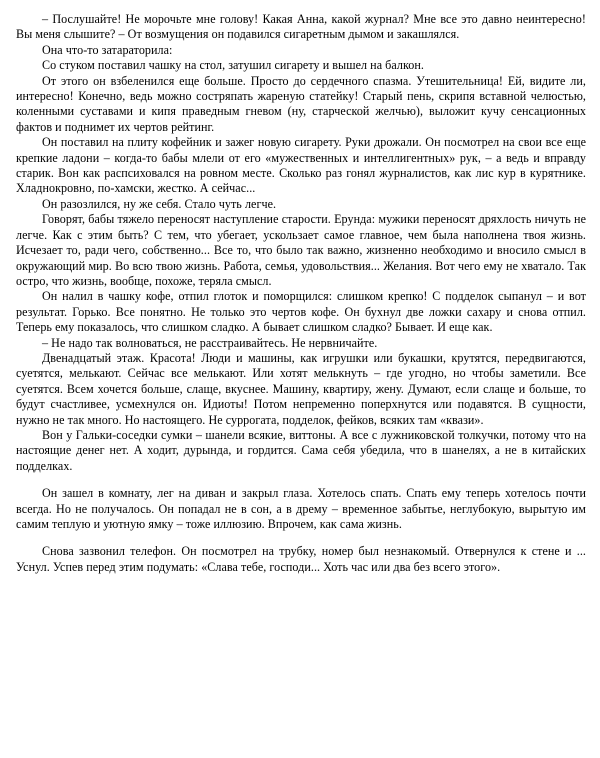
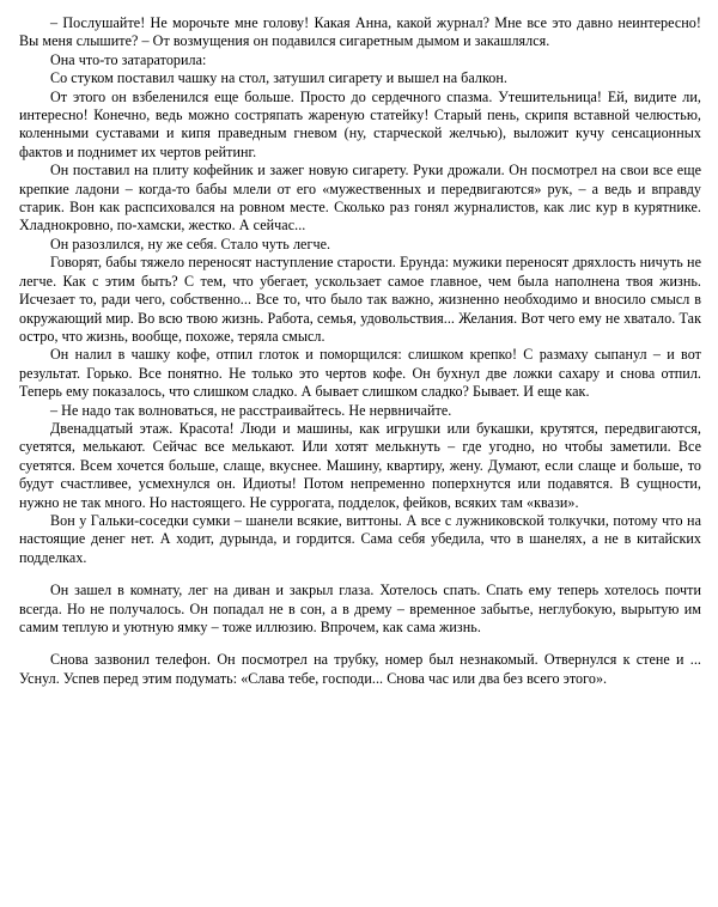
  – Послушайте! Не морочьте мне голову! Какая Анна, какой журнал? Мне все это давно неинтересно! Вы меня слышите? – От возмущения он подавился сигаретным дымом и закашлялся.
  Она что-то затараторила:
  Со стуком поставил чашку на стол, затушил сигарету и вышел на балкон.
  От этого он взбеленился еще больше. Просто до сердечного спазма. Утешительница! Ей, видите ли, интересно! Конечно, ведь можно состряпать жареную статейку! Старый пень, скрипя вставной челюстью, коленными суставами и кипя праведным гневом (ну, старческой желчью), выложит кучу сенсационных фактов и поднимет их чертов рейтинг.
- Он поставил на плиту кофейник и зажег новую сигарету. Руки дрожали. Он посмотрел на свои все еще крепкие ладони – когда-то бабы млели от его «мужественных и интеллигентных» рук, – а ведь и вправду старик. Вон как распсиховался на ровном месте. Сколько раз гонял журналистов, как лис кур в курятнике. Хладнокровно, по-хамски, жестко. А сейчас...
+ Он поставил на плиту кофейник и зажег новую сигарету. Руки дрожали. Он посмотрел на свои все еще крепкие ладони – когда-то бабы млели от его «мужественных и передвигаются» рук, – а ведь и вправду старик. Вон как распсиховался на ровном месте. Сколько раз гонял журналистов, как лис кур в курятнике. Хладнокровно, по-хамски, жестко. А сейчас...
  Он разозлился, ну же себя. Стало чуть легче.
  Говорят, бабы тяжело переносят наступление старости. Ерунда: мужики переносят дряхлость ничуть не легче. Как с этим быть? С тем, что убегает, ускользает самое главное, чем была наполнена твоя жизнь. Исчезает то, ради чего, собственно... Все то, что было так важно, жизненно необходимо и вносило смысл в окружающий мир. Во всю твою жизнь. Работа, семья, удовольствия... Желания. Вот чего ему не хватало. Так остро, что жизнь, вообще, похоже, теряла смысл.
- Он налил в чашку кофе, отпил глоток и поморщился: слишком крепко! С подделок сыпанул – и вот результат. Горько. Все понятно. Не только это чертов кофе. Он бухнул две ложки сахару и снова отпил. Теперь ему показалось, что слишком сладко. А бывает слишком сладко? Бывает. И еще как.
+ Он налил в чашку кофе, отпил глоток и поморщился: слишком крепко! С размаху сыпанул – и вот результат. Горько. Все понятно. Не только это чертов кофе. Он бухнул две ложки сахару и снова отпил. Теперь ему показалось, что слишком сладко. А бывает слишком сладко? Бывает. И еще как.
  – Не надо так волноваться, не расстраивайтесь. Не нервничайте.
  Двенадцатый этаж. Красота! Люди и машины, как игрушки или букашки, крутятся, передвигаются, суетятся, мелькают. Сейчас все мелькают. Или хотят мелькнуть – где угодно, но чтобы заметили. Все суетятся. Всем хочется больше, слаще, вкуснее. Машину, квартиру, жену. Думают, если слаще и больше, то будут счастливее, усмехнулся он. Идиоты! Потом непременно поперхнутся или подавятся. В сущности, нужно не так много. Но настоящего. Не суррогата, подделок, фейков, всяких там «квази».
  Вон у Гальки-соседки сумки – шанели всякие, виттоны. А все с лужниковской толкучки, потому что на настоящие денег нет. А ходит, дурында, и гордится. Сама себя убедила, что в шанелях, а не в китайских подделках.
  Он зашел в комнату, лег на диван и закрыл глаза. Хотелось спать. Спать ему теперь хотелось почти всегда. Но не получалось. Он попадал не в сон, а в дрему – временное забытье, неглубокую, вырытую им самим теплую и уютную ямку – тоже иллюзию. Впрочем, как сама жизнь.
- Снова зазвонил телефон. Он посмотрел на трубку, номер был незнакомый. Отвернулся к стене и ... Уснул. Успев перед этим подумать: «Слава тебе, господи... Хоть час или два без всего этого».
+ Снова зазвонил телефон. Он посмотрел на трубку, номер был незнакомый. Отвернулся к стене и ... Уснул. Успев перед этим подумать: «Слава тебе, господи... Снова час или два без всего этого».
